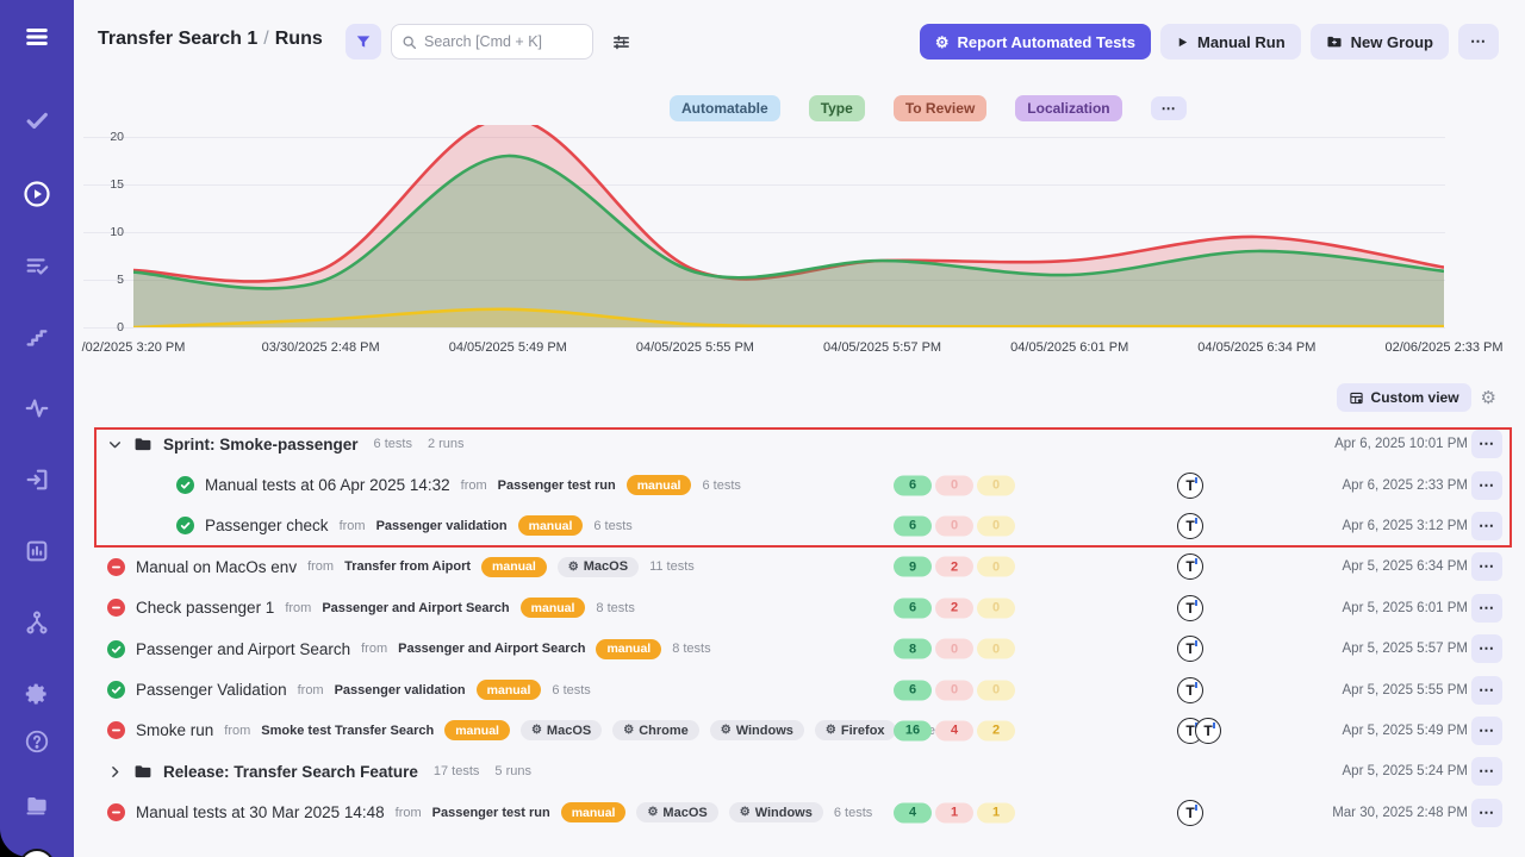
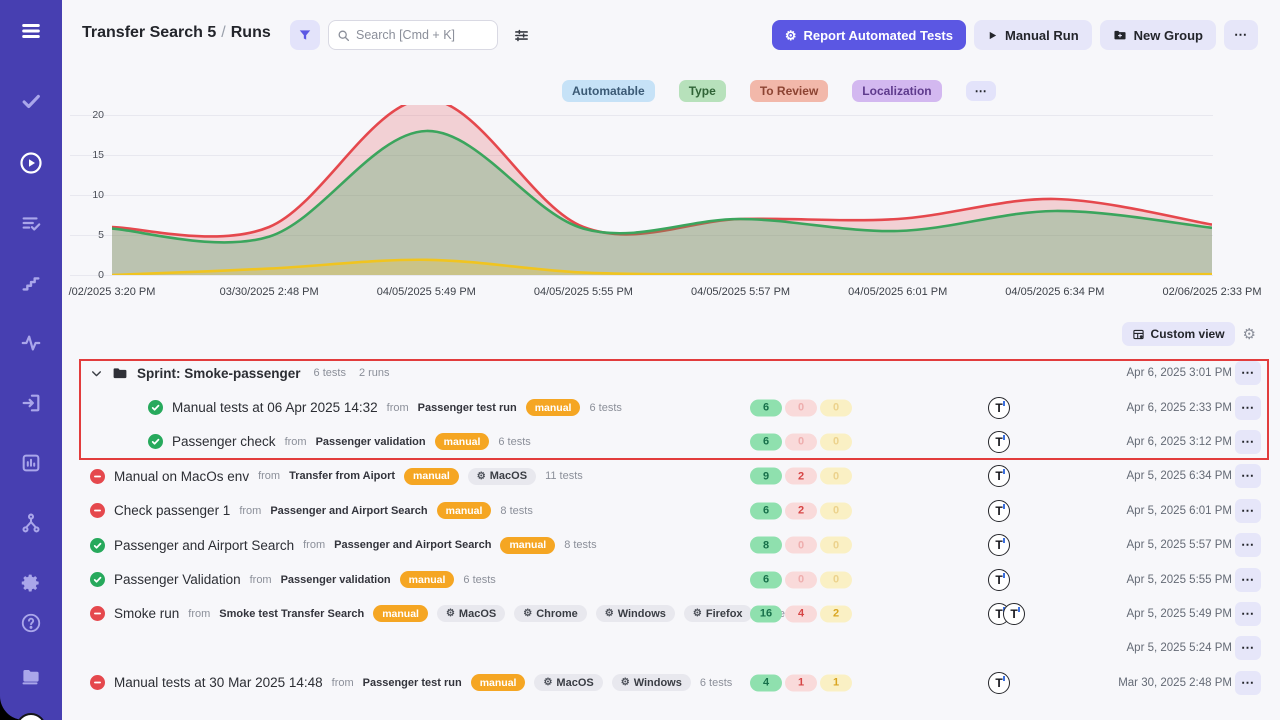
- Transfer Search 1 / Runs
+ Transfer Search 5 / Runs
  Search [Cmd + K]
  ⚙
  Report Automated Tests
  Manual Run
  New Group
  ⋯
  Automatable
  Type
  To Review
  Localization
  ⋯
  0
  5
  10
  15
  20
  /02/2025 3:20 PM
  03/30/2025 2:48 PM
  04/05/2025 5:49 PM
  04/05/2025 5:55 PM
  04/05/2025 5:57 PM
  04/05/2025 6:01 PM
  04/05/2025 6:34 PM
  02/06/2025 2:33 PM
  Custom view
  ⚙
  Sprint: Smoke-passenger
  6 tests
  2 runs
- Apr 6, 2025 10:01 PM
+ Apr 6, 2025 3:01 PM
  ⋯
  Manual tests at 06 Apr 2025 14:32
  from
  Passenger test run
  manual
  6 tests
  6
  0
  0
  T
  Apr 6, 2025 2:33 PM
  ⋯
  Passenger check
  from
  Passenger validation
  manual
  6 tests
  6
  0
  0
  T
  Apr 6, 2025 3:12 PM
  ⋯
  Manual on MacOs env
  from
  Transfer from Aiport
  manual
  ⚙
  MacOS
  11 tests
  9
  2
  0
  T
  Apr 5, 2025 6:34 PM
  ⋯
  Check passenger 1
  from
  Passenger and Airport Search
  manual
  8 tests
  6
  2
  0
  T
  Apr 5, 2025 6:01 PM
  ⋯
  Passenger and Airport Search
  from
  Passenger and Airport Search
  manual
  8 tests
  8
  0
  0
  T
  Apr 5, 2025 5:57 PM
  ⋯
  Passenger Validation
  from
  Passenger validation
  manual
  6 tests
  6
  0
  0
  T
  Apr 5, 2025 5:55 PM
  ⋯
  Smoke run
  from
  Smoke test Transfer Search
  manual
  ⚙
  MacOS
  ⚙
  Chrome
  ⚙
  Windows
  ⚙
  Firefox
  16
  4
  2
  T
  T
  Apr 5, 2025 5:49 PM
  ⋯
- Release: Transfer Search Feature
- 17 tests
- 5 runs
  Apr 5, 2025 5:24 PM
  ⋯
  Manual tests at 30 Mar 2025 14:48
  from
  Passenger test run
  manual
  ⚙
  MacOS
  ⚙
  Windows
  6 tests
  4
  1
  1
  T
  Mar 30, 2025 2:48 PM
  ⋯
